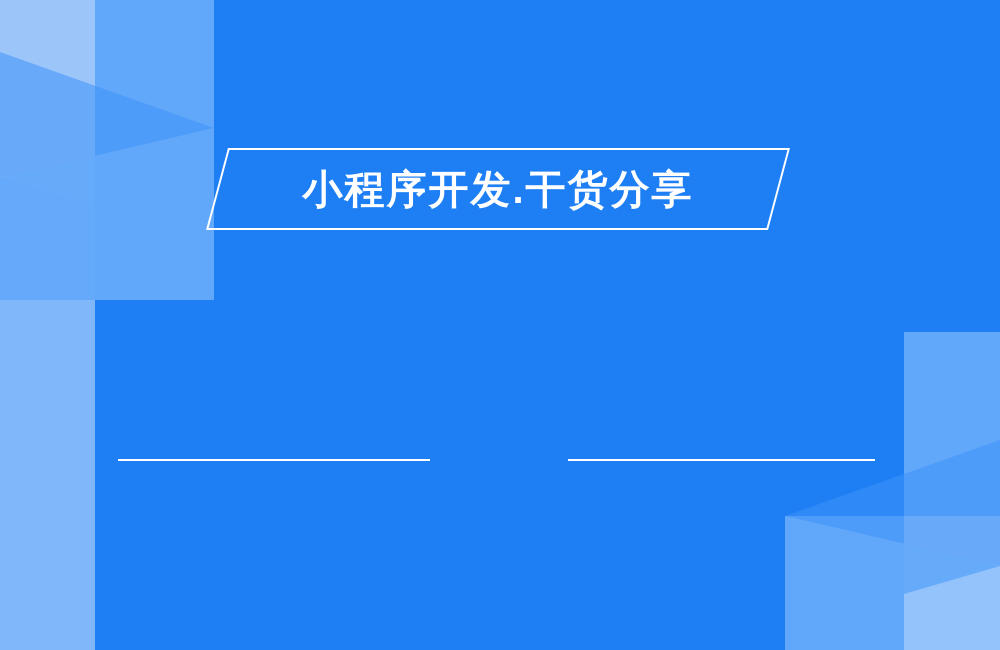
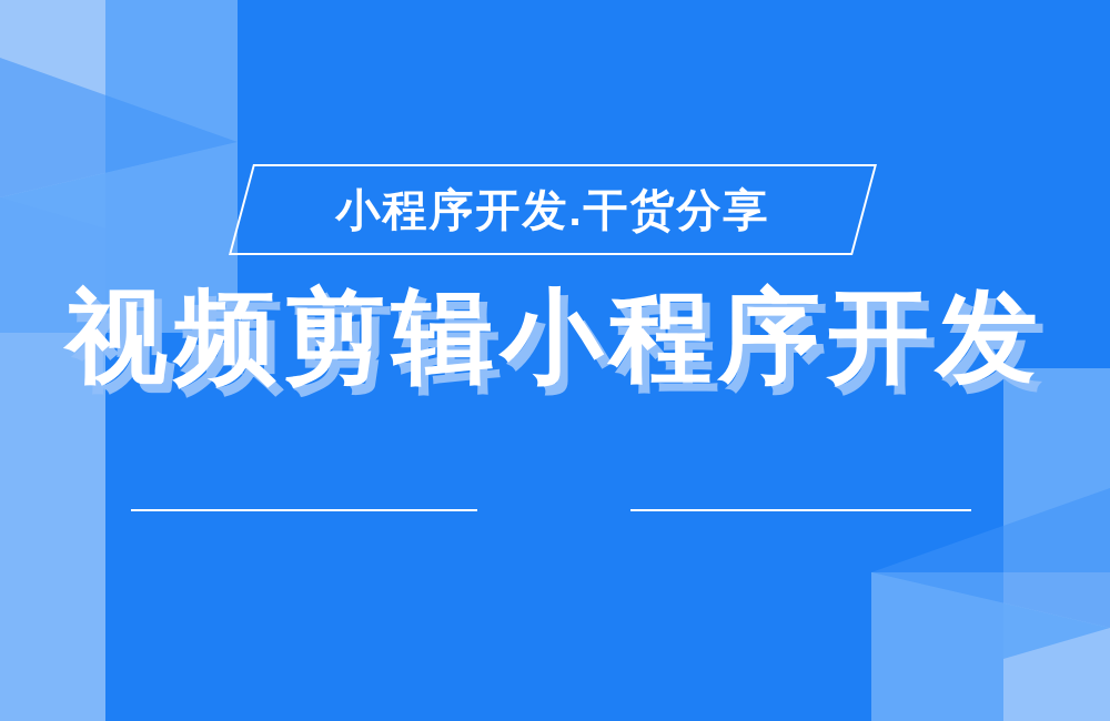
  小程序开发.干货分享
+ 视频剪辑小程序开发
